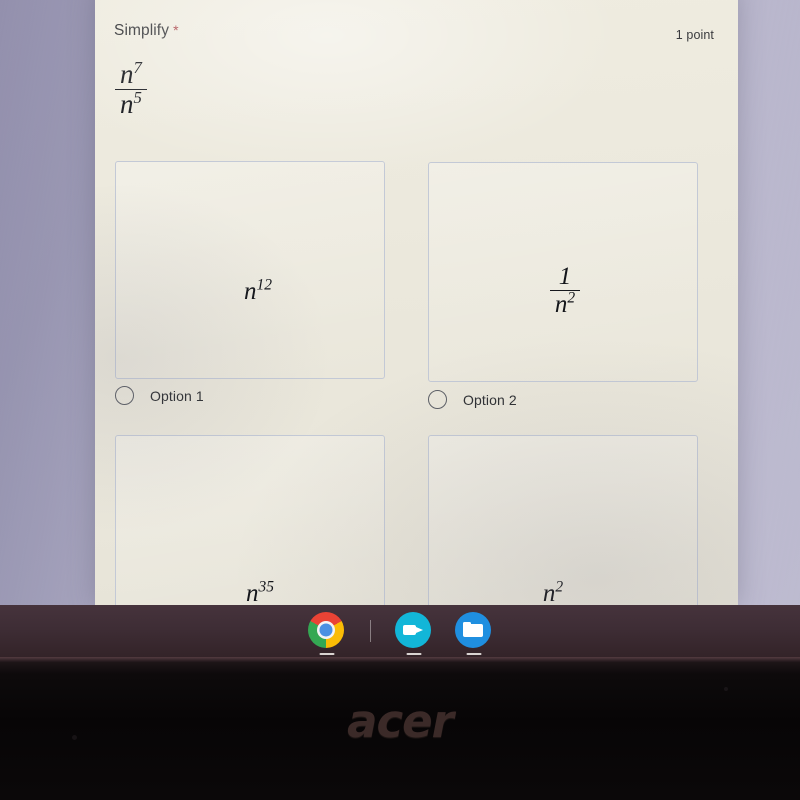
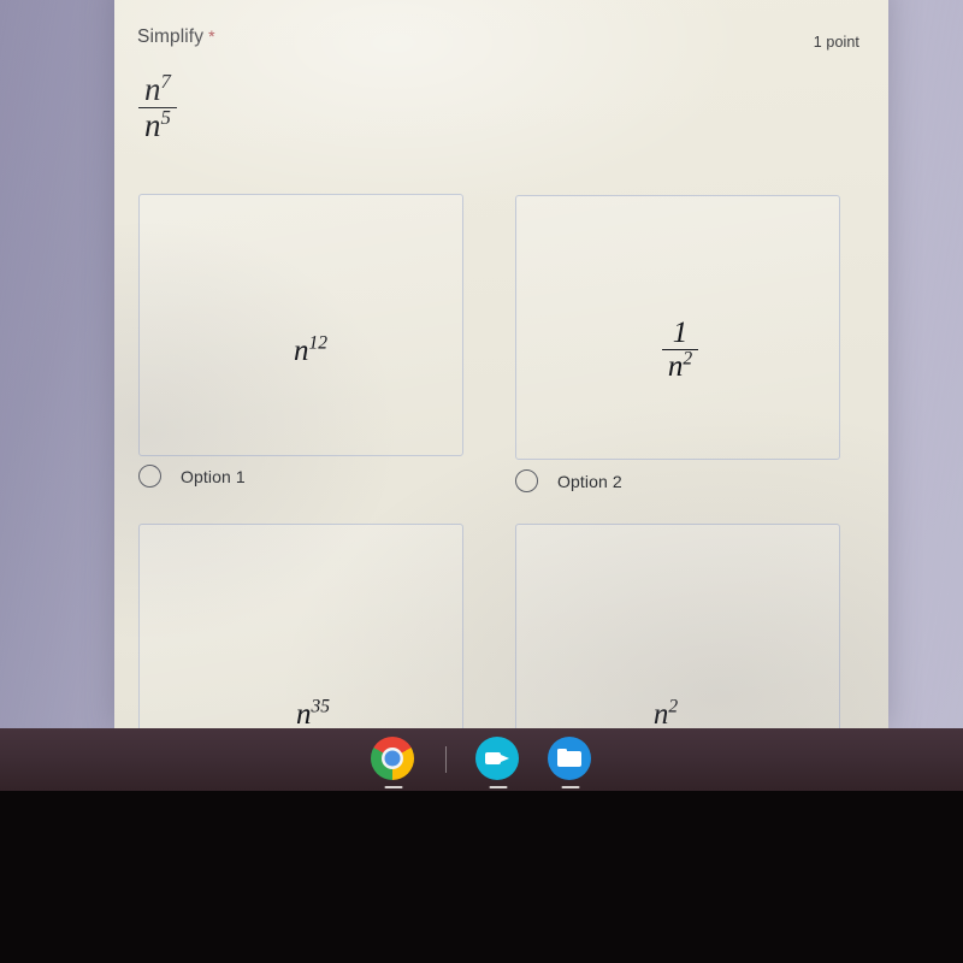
- acer
